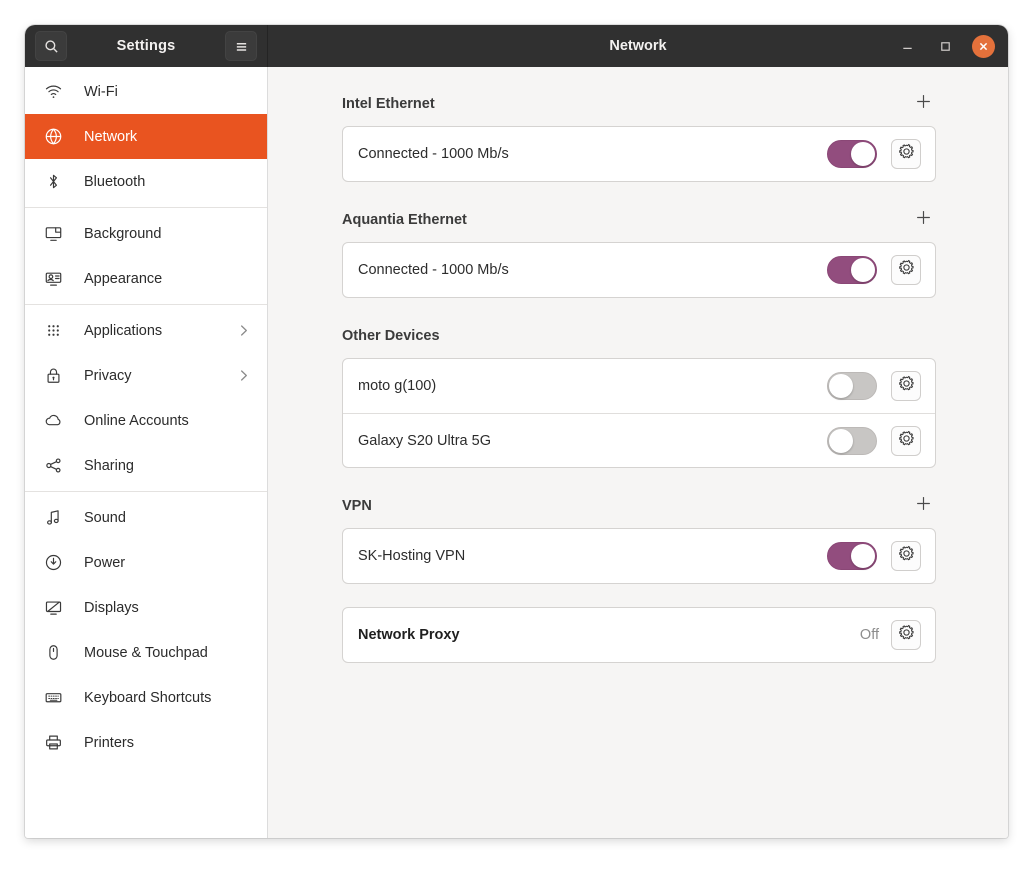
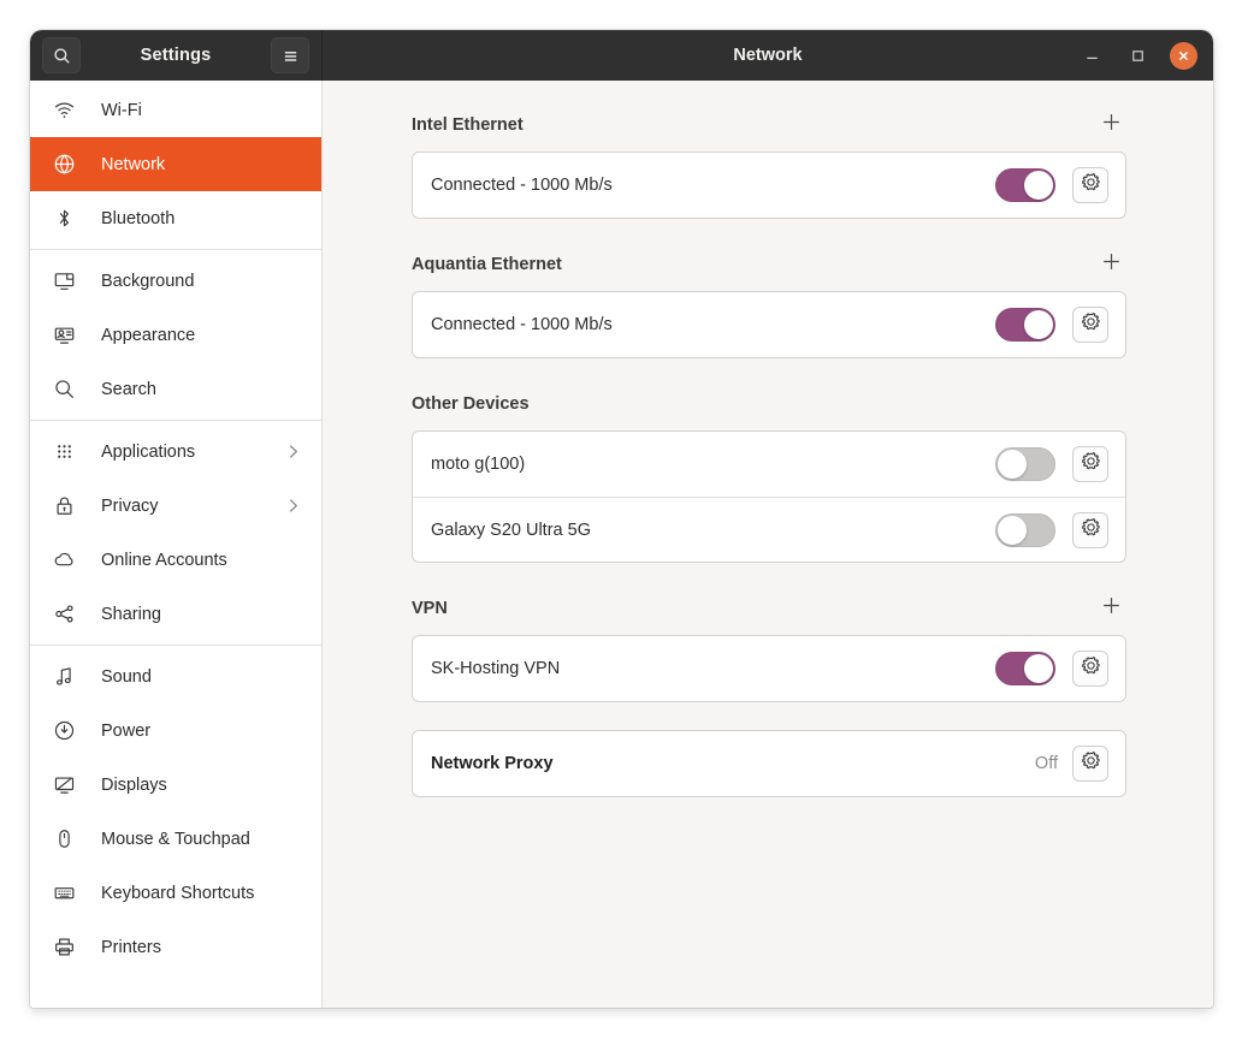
  Settings
  Network
  Wi-Fi
  Network
  Bluetooth
  Background
  Appearance
+ Search
  Applications
  Privacy
  Online Accounts
  Sharing
  Sound
  Power
  Displays
  Mouse & Touchpad
  Keyboard Shortcuts
  Printers
  Intel Ethernet
  Connected - 1000 Mb/s
  Aquantia Ethernet
  Connected - 1000 Mb/s
  Other Devices
  moto g(100)
  Galaxy S20 Ultra 5G
  VPN
  SK-Hosting VPN
  Network Proxy
  Off
